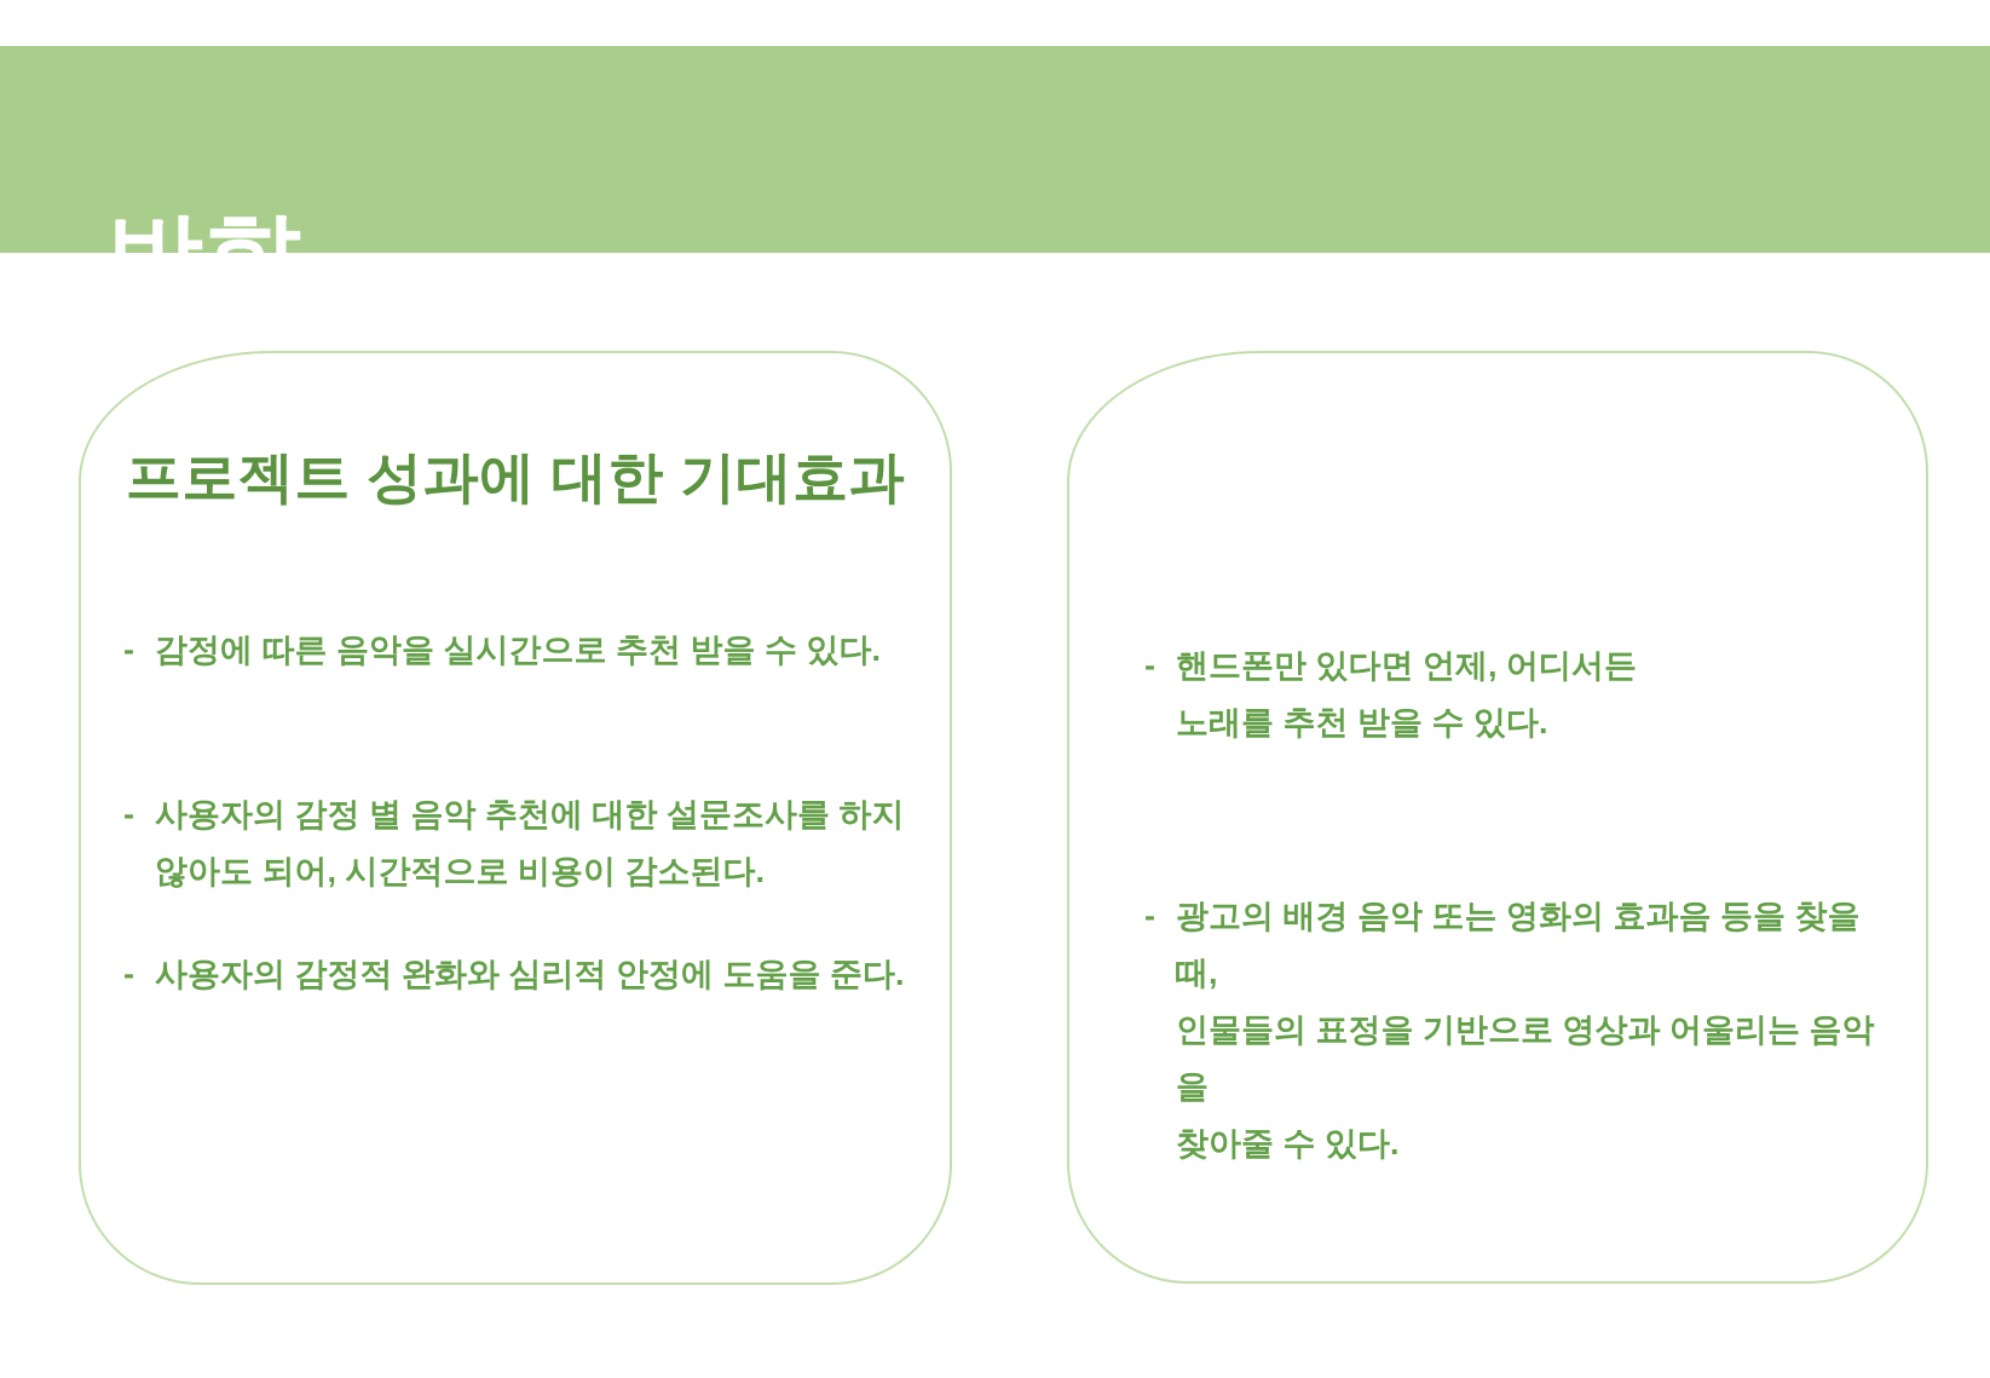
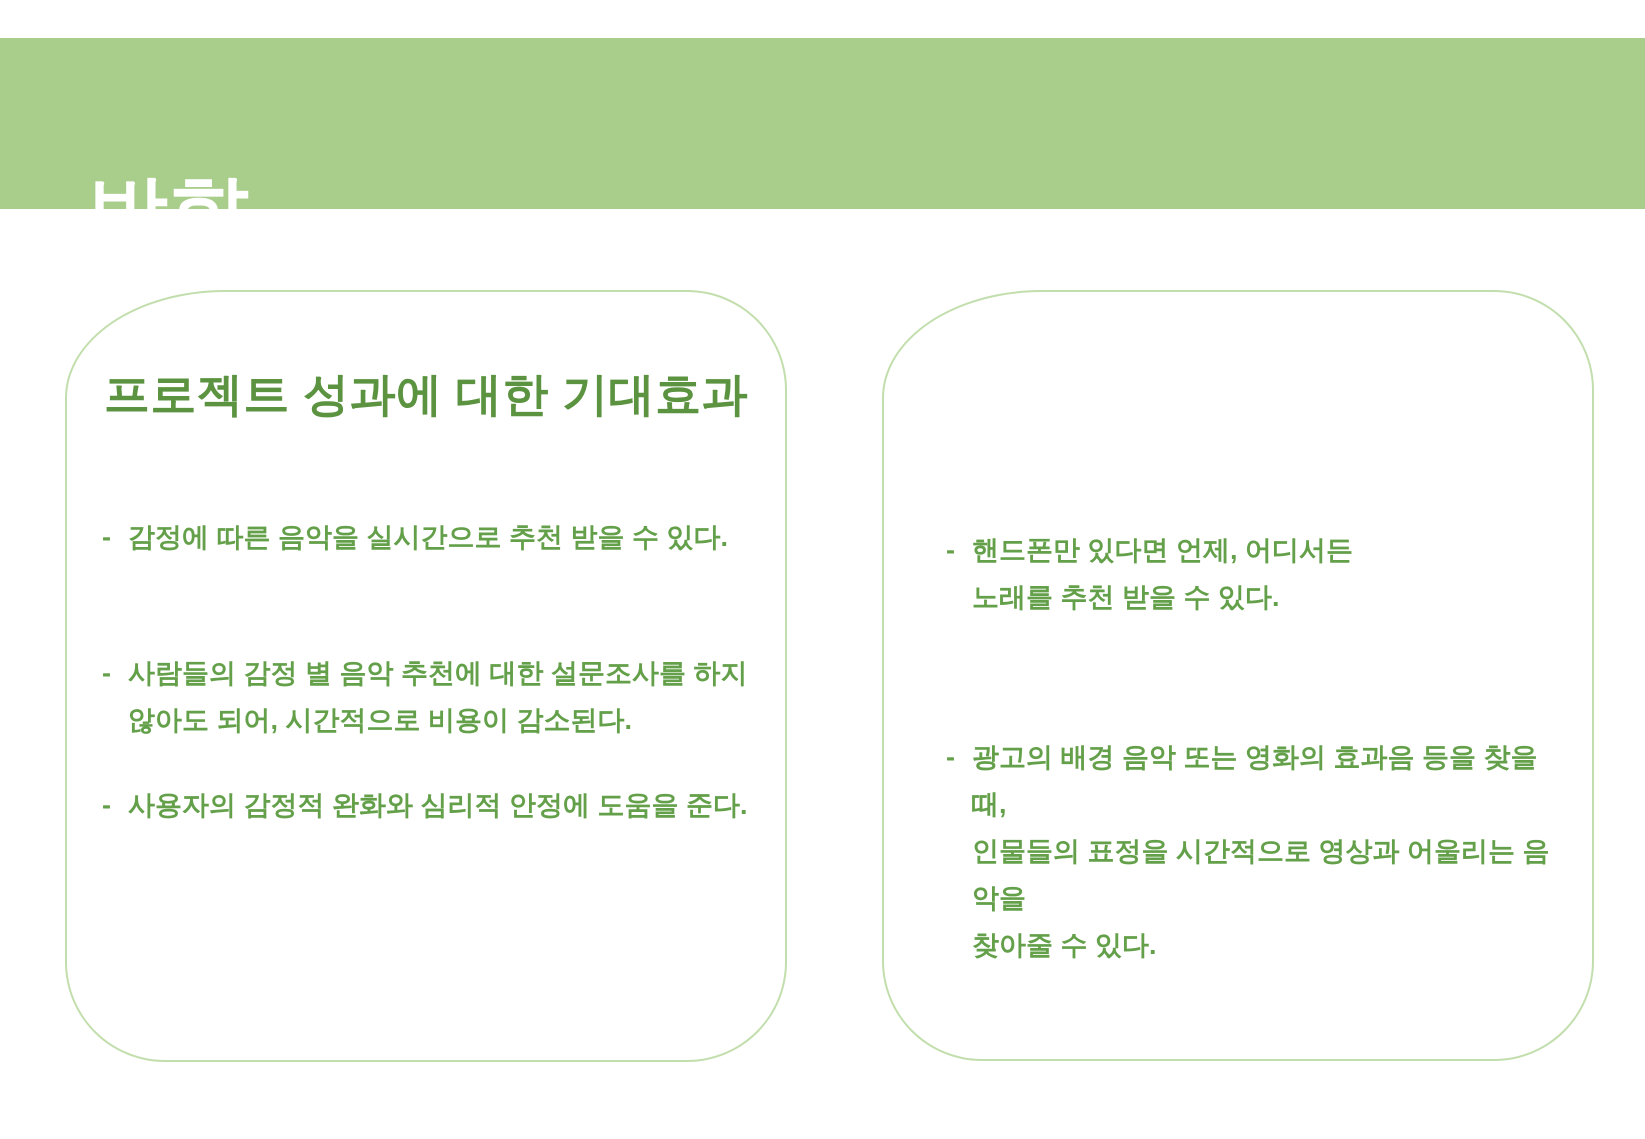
  프로젝트 성과에 대한 기대효과
  -
  감정에 따른 음악을 실시간으로 추천 받을 수 있다.
  -
- 사용자의 감정 별 음악 추천에 대한 설문조사를 하지
+ 사람들의 감정 별 음악 추천에 대한 설문조사를 하지
  않아도 되어, 시간적으로 비용이 감소된다.
  -
  사용자의 감정적 완화와 심리적 안정에 도움을 준다.
  -
  핸드폰만 있다면 언제, 어디서든
  노래를 추천 받을 수 있다.
  -
  광고의 배경 음악 또는 영화의 효과음 등을 찾을 때,
- 인물들의 표정을 기반으로 영상과 어울리는 음악을
+ 인물들의 표정을 시간적으로 영상과 어울리는 음악을
  찾아줄 수 있다.
